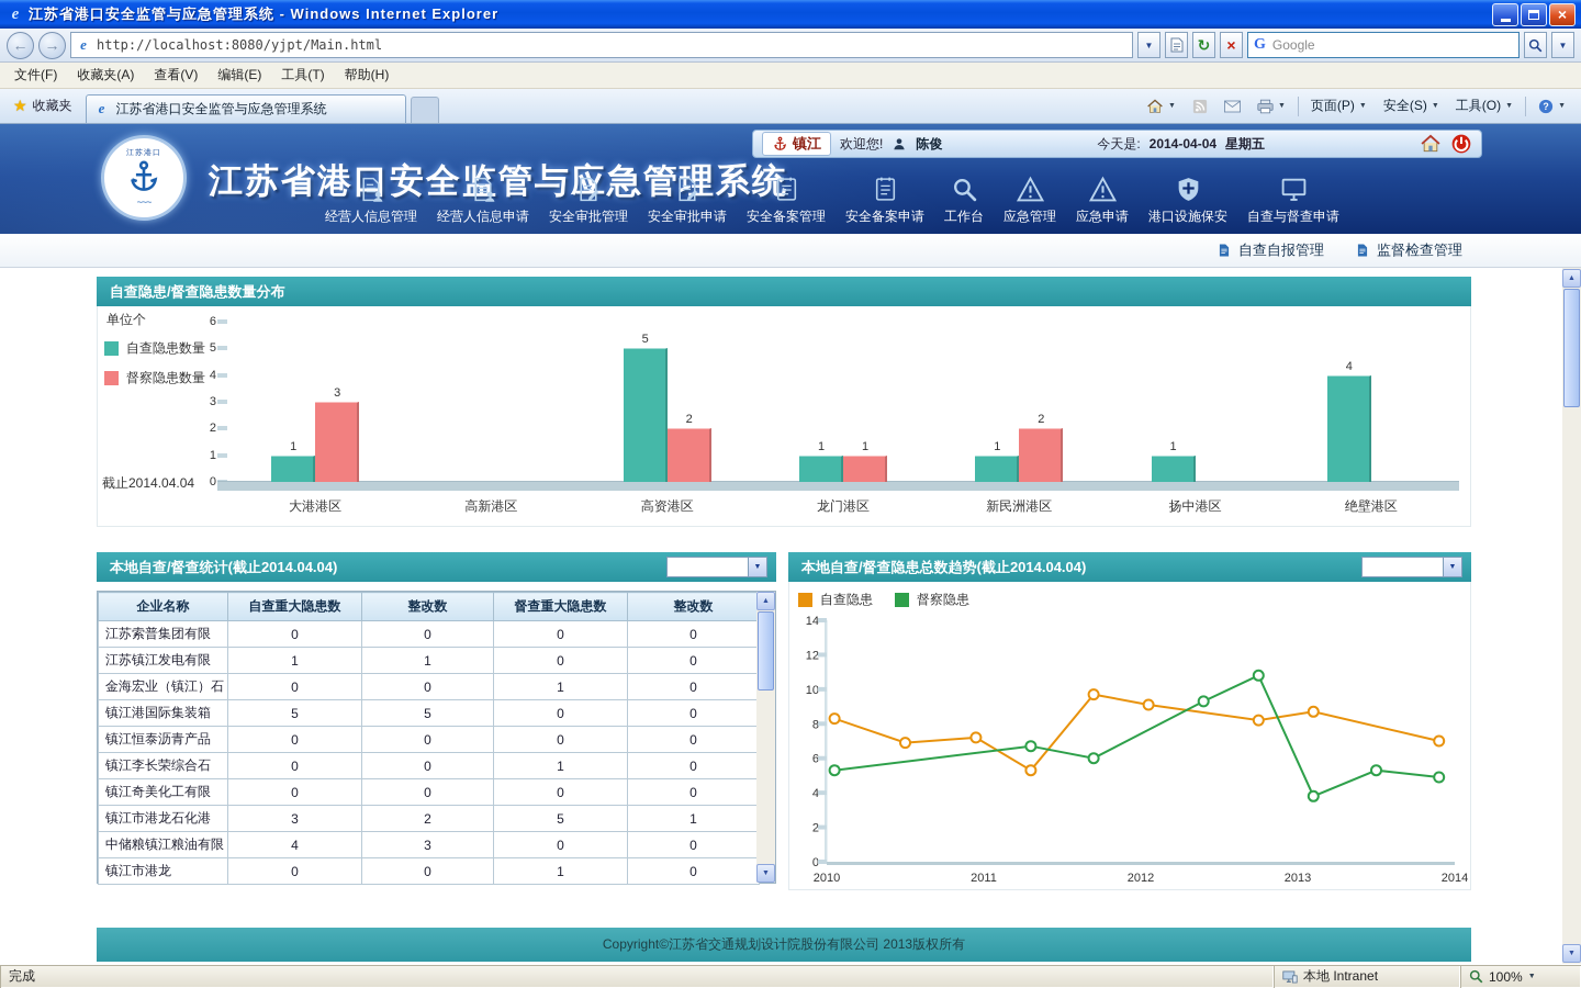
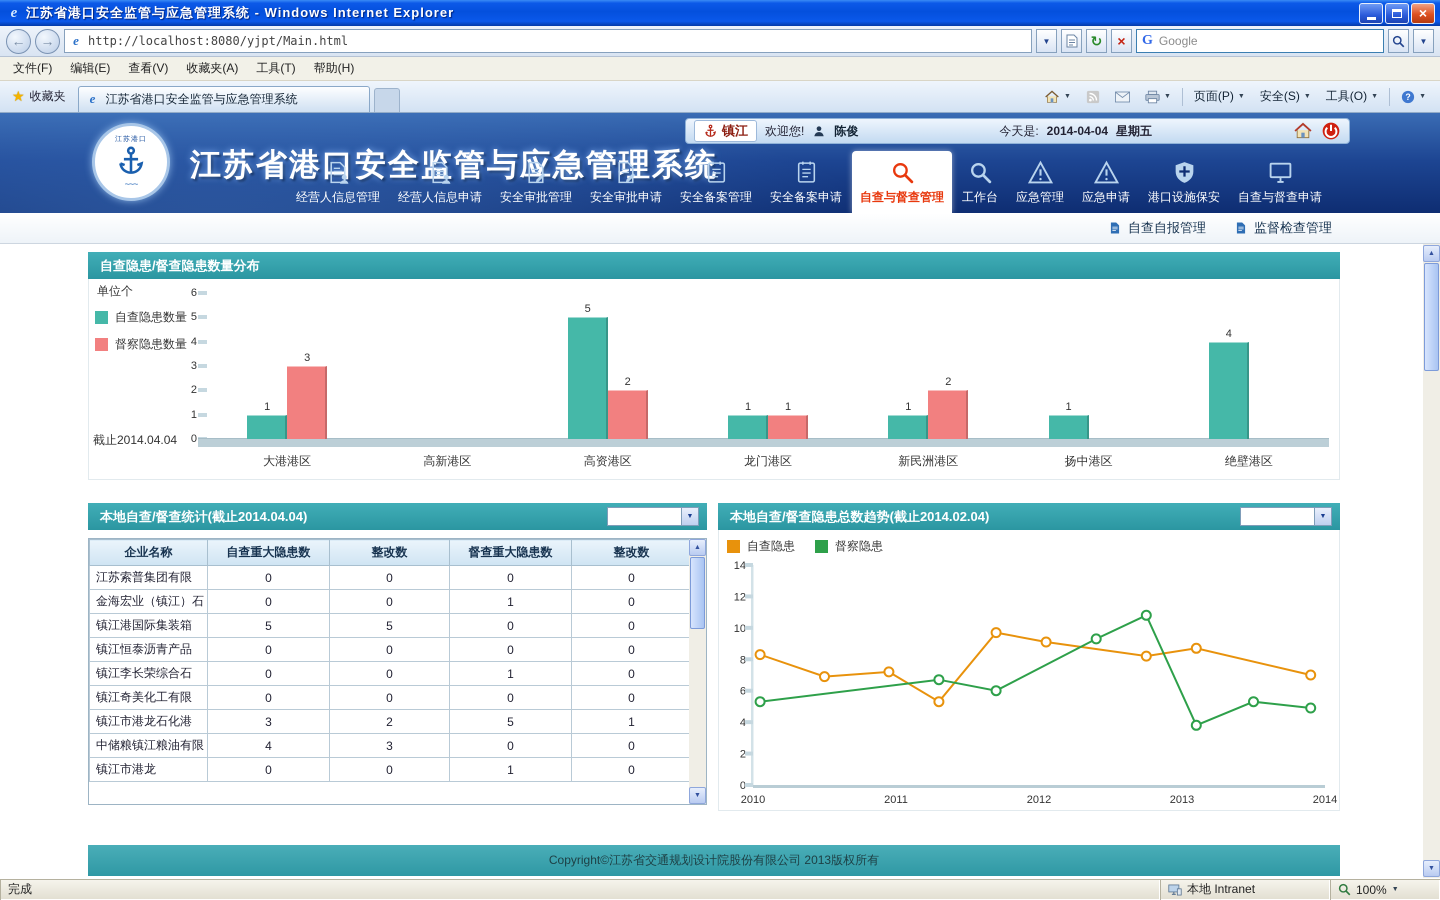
  e
  江苏省港口安全监管与应急管理系统 - Windows Internet Explorer
  ×
  ←
  →
  e
  http://localhost:8080/yjpt/Main.html
  ▼
  ↻
  ×
  G
  Google
  ▼
  文件(F)
- 收藏夹(A)
+ 编辑(E)
  查看(V)
- 编辑(E)
+ 收藏夹(A)
  工具(T)
  帮助(H)
  ★
  收藏夹
  e
  江苏省港口安全监管与应急管理系统
  页面(P)
  安全(S)
  工具(O)
  ?
  ~~~
  江苏省港口安全监管与应急管理系统
  镇江
  欢迎您!
  陈俊
  今天是:
  2014-04-04
  星期五
  经营人信息管理
  经营人信息申请
  安全审批管理
  安全审批申请
  安全备案管理
  安全备案申请
+ 自查与督查管理
  工作台
  应急管理
  应急申请
  港口设施保安
  自查与督查申请
  自查自报管理
  监督检查管理
  自查隐患/督查隐患数量分布
  单位个
  自查隐患数量
  督察隐患数量
  截止2014.04.04
  0
  1
  2
  3
  4
  5
  6
  1
  3
  大港港区
  高新港区
  5
  2
  高资港区
  1
  1
  龙门港区
  1
  2
  新民洲港区
  1
  扬中港区
  4
  绝壁港区
  本地自查/督查统计(截止2014.04.04)
  企业名称	自查重大隐患数	整改数	督查重大隐患数	整改数
  江苏索普集团有限	0	0	0	0
- 江苏镇江发电有限	1	1	0	0
  金海宏业（镇江）石	0	0	1	0
  镇江港国际集装箱	5	5	0	0
  镇江恒泰沥青产品	0	0	0	0
  镇江李长荣综合石	0	0	1	0
  镇江奇美化工有限	0	0	0	0
  镇江市港龙石化港	3	2	5	1
  中储粮镇江粮油有限	4	3	0	0
  镇江市港龙	0	0	1	0
- 本地自查/督查隐患总数趋势(截止2014.04.04)
+ 本地自查/督查隐患总数趋势(截止2014.02.04)
  自查隐患
  督察隐患
  0
  2
  4
  6
  8
  10
  12
  14
  2010
  2011
  2012
  2013
  2014
  Copyright©江苏省交通规划设计院股份有限公司 2013版权所有
  完成
  本地 Intranet
  100%
